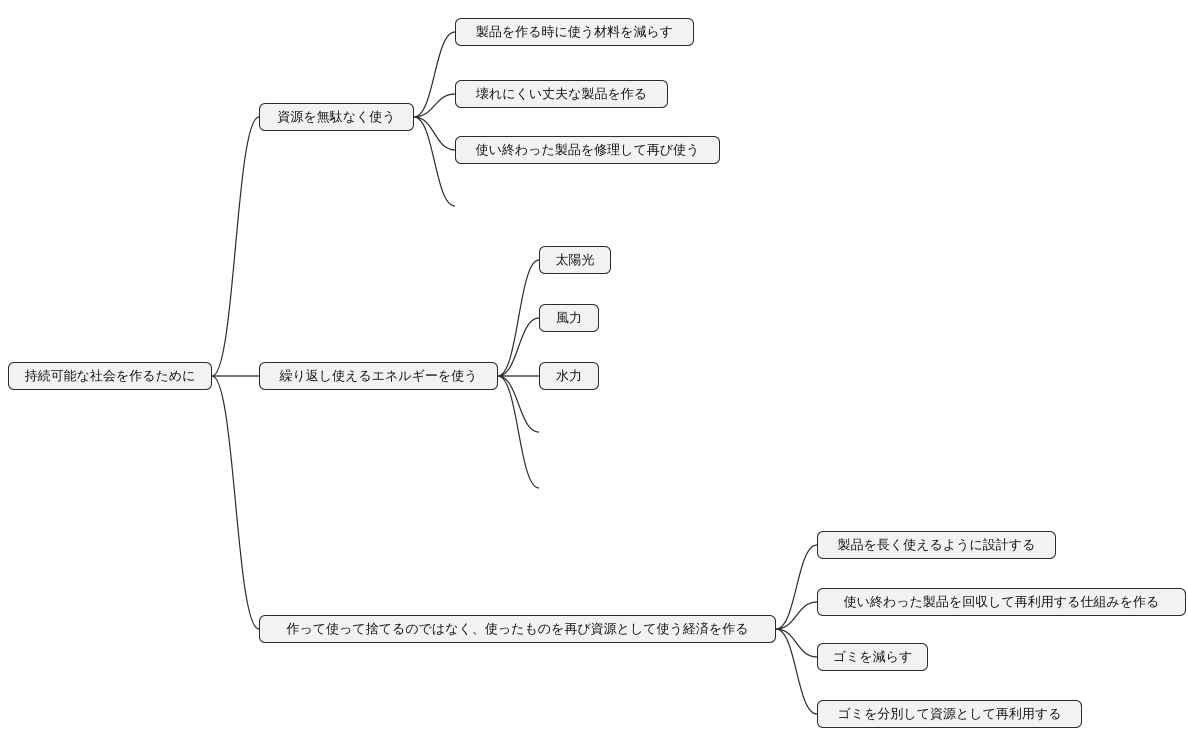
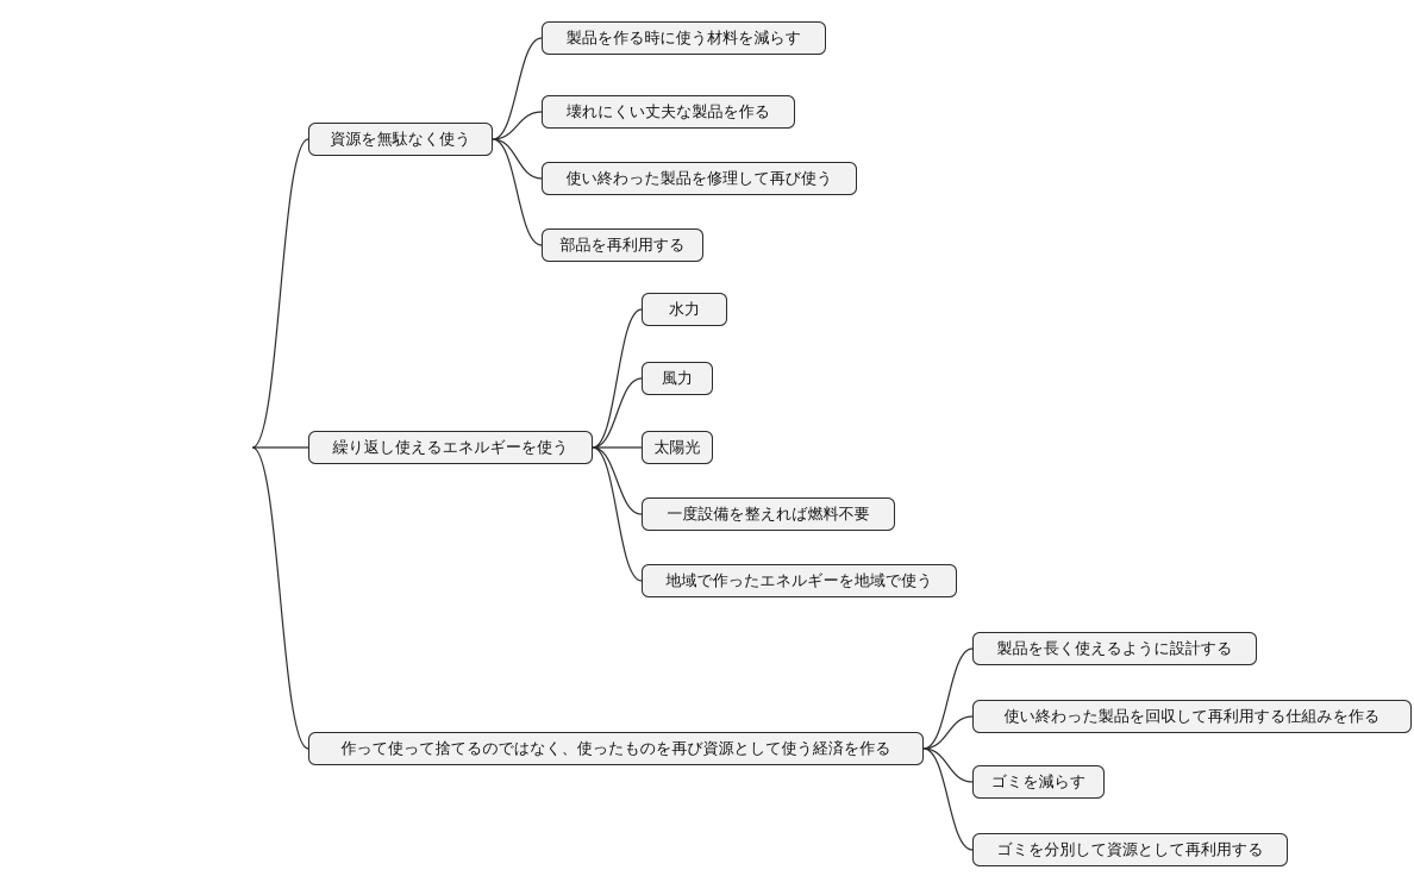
- 持続可能な社会を作るために
  資源を無駄なく使う
  製品を作る時に使う材料を減らす
  壊れにくい丈夫な製品を作る
  使い終わった製品を修理して再び使う
+ 部品を再利用する
  繰り返し使えるエネルギーを使う
- 太陽光
+ 水力
  風力
- 水力
+ 太陽光
+ 一度設備を整えれば燃料不要
+ 地域で作ったエネルギーを地域で使う
  作って使って捨てるのではなく、使ったものを再び資源として使う経済を作る
  製品を長く使えるように設計する
  使い終わった製品を回収して再利用する仕組みを作る
  ゴミを減らす
  ゴミを分別して資源として再利用する
